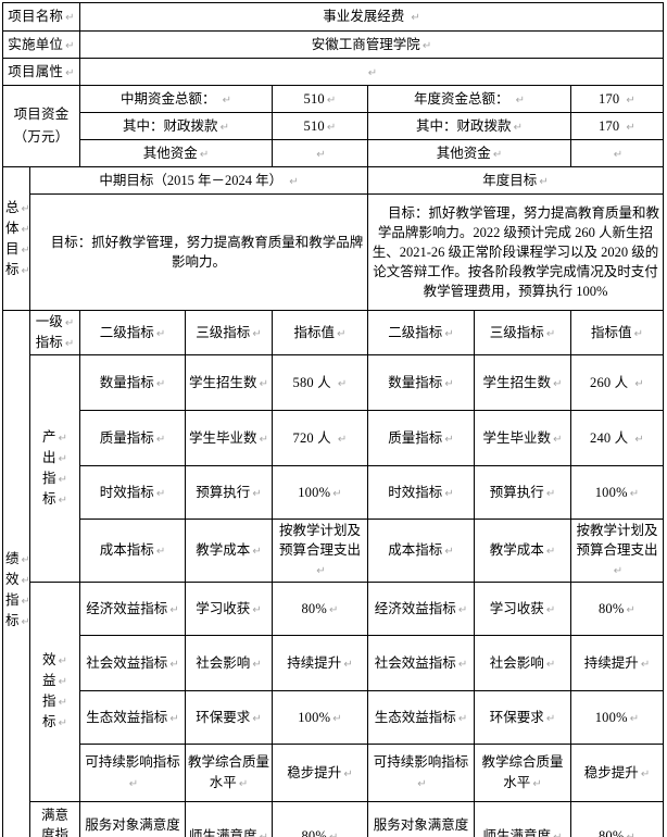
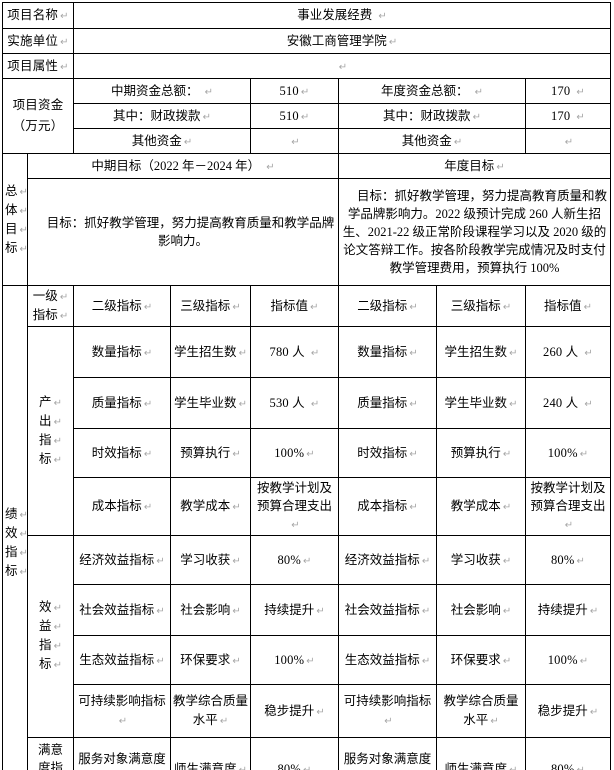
  项目名称 ↵	事业发展经费 ↵
  实施单位 ↵	安徽工商管理学院 ↵
  项目属性 ↵	↵
  项目资金 （万元）	中期资金总额： ↵	510 ↵	年度资金总额： ↵	170 ↵
  其中：财政拨款 ↵	510 ↵	其中：财政拨款 ↵	170 ↵
  其他资金 ↵	↵	其他资金 ↵	↵
- 总 ↵ 体 ↵ 目 ↵ 标 ↵	中期目标（2015 年－2024 年） ↵	年度目标 ↵
+ 总 ↵ 体 ↵ 目 ↵ 标 ↵	中期目标（2022 年－2024 年） ↵	年度目标 ↵
- 目标：抓好教学管理，努力提高教育质量和教学品牌影响力。	目标：抓好教学管理，努力提高教育质量和教学品牌影响力。2022 级预计完成 260 人新生招生、2021-26 级正常阶段课程学习以及 2020 级的论文答辩工作。按各阶段教学完成情况及时支付教学管理费用，预算执行 100%
+ 目标：抓好教学管理，努力提高教育质量和教学品牌影响力。	目标：抓好教学管理，努力提高教育质量和教学品牌影响力。2022 级预计完成 260 人新生招生、2021-22 级正常阶段课程学习以及 2020 级的论文答辩工作。按各阶段教学完成情况及时支付教学管理费用，预算执行 100%
  绩 ↵ 效 ↵ 指 ↵ 标 ↵	一级 ↵ 指标 ↵	二级指标 ↵	三级指标 ↵	指标值 ↵	二级指标 ↵	三级指标 ↵	指标值 ↵
- 产 ↵ 出 ↵ 指 ↵ 标 ↵	数量指标 ↵	学生招生数 ↵	580 人 ↵	数量指标 ↵	学生招生数 ↵	260 人 ↵
+ 产 ↵ 出 ↵ 指 ↵ 标 ↵	数量指标 ↵	学生招生数 ↵	780 人 ↵	数量指标 ↵	学生招生数 ↵	260 人 ↵
- 质量指标 ↵	学生毕业数 ↵	720 人 ↵	质量指标 ↵	学生毕业数 ↵	240 人 ↵
+ 质量指标 ↵	学生毕业数 ↵	530 人 ↵	质量指标 ↵	学生毕业数 ↵	240 人 ↵
  时效指标 ↵	预算执行 ↵	100% ↵	时效指标 ↵	预算执行 ↵	100% ↵
  成本指标 ↵	教学成本 ↵	按教学计划及预算合理支出↵	成本指标 ↵	教学成本 ↵	按教学计划及预算合理支出↵
  效 ↵ 益 ↵ 指 ↵ 标 ↵	经济效益指标 ↵	学习收获 ↵	80% ↵	经济效益指标 ↵	学习收获 ↵	80% ↵
  社会效益指标 ↵	社会影响 ↵	持续提升 ↵	社会效益指标 ↵	社会影响 ↵	持续提升 ↵
  生态效益指标 ↵	环保要求 ↵	100% ↵	生态效益指标 ↵	环保要求 ↵	100% ↵
  可持续影响指标↵	教学综合质量水平 ↵	稳步提升 ↵	可持续影响指标↵	教学综合质量水平 ↵	稳步提升 ↵
  满意 度指	服务对象满意度	师生满意度	80%	服务对象满意度	师生满意度	80%
